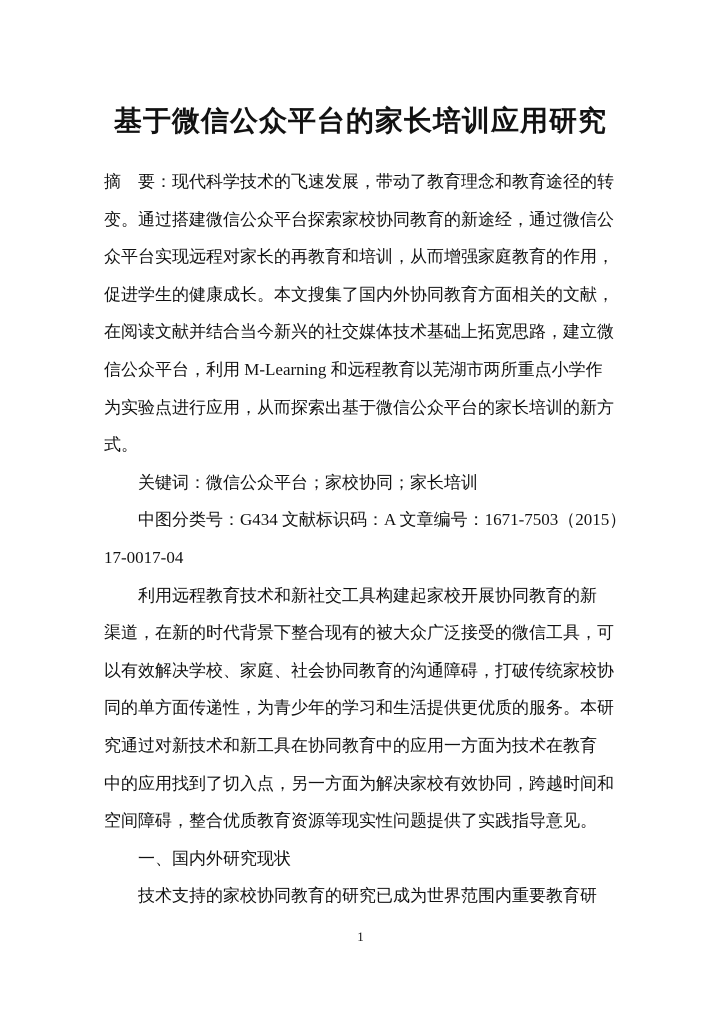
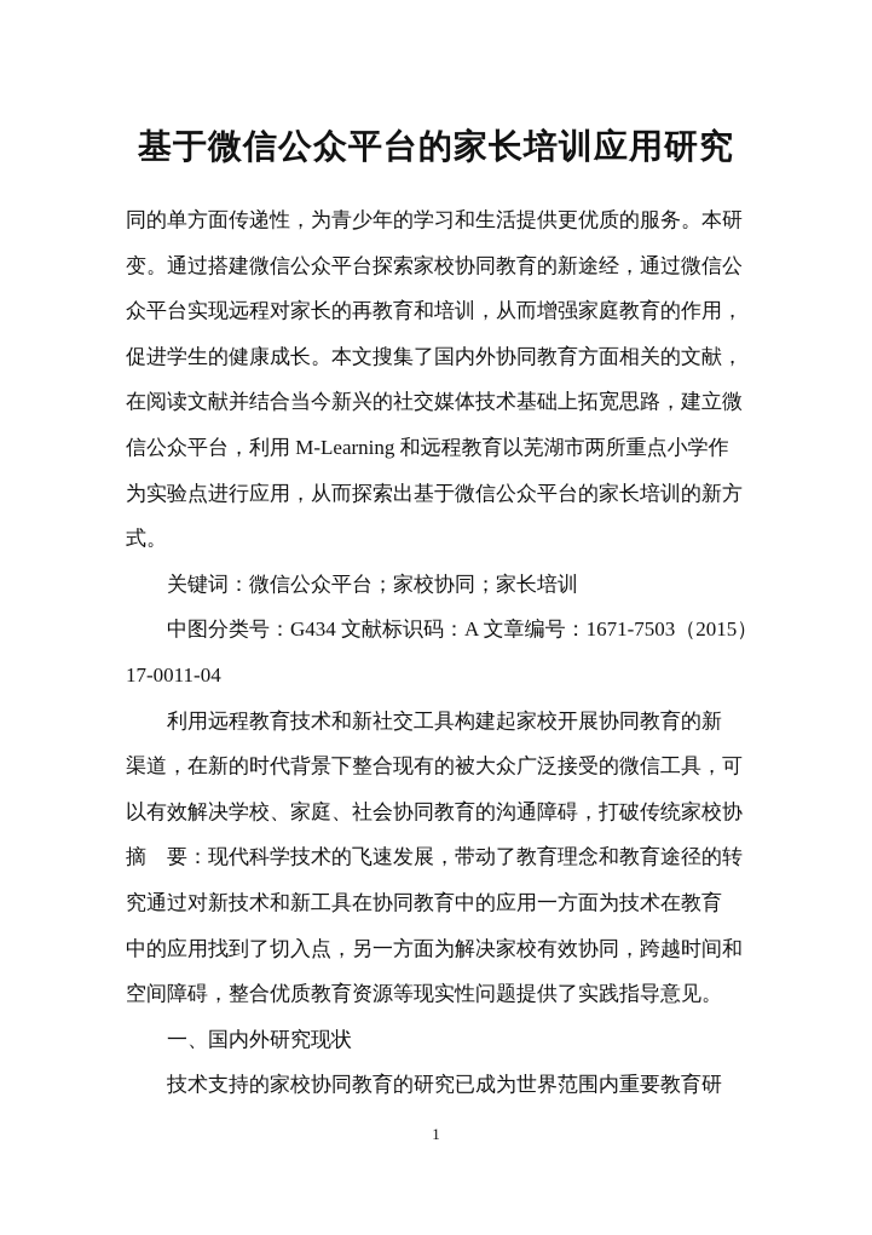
  基于微信公众平台的家长培训应用研究
- 摘 要：现代科学技术的飞速发展，带动了教育理念和教育途径的转
+ 同的单方面传递性，为青少年的学习和生活提供更优质的服务。本研
  变。通过搭建微信公众平台探索家校协同教育的新途经，通过微信公
  众平台实现远程对家长的再教育和培训，从而增强家庭教育的作用，
  促进学生的健康成长。本文搜集了国内外协同教育方面相关的文献，
  在阅读文献并结合当今新兴的社交媒体技术基础上拓宽思路，建立微
  信公众平台，利用 M-Learning 和远程教育以芜湖市两所重点小学作
  为实验点进行应用，从而探索出基于微信公众平台的家长培训的新方
  式。
  关键词：微信公众平台；家校协同；家长培训
  中图分类号：G434 文献标识码：A 文章编号：1671-7503（2015）
- 17-0017-04
+ 17-0011-04
  利用远程教育技术和新社交工具构建起家校开展协同教育的新
  渠道，在新的时代背景下整合现有的被大众广泛接受的微信工具，可
  以有效解决学校、家庭、社会协同教育的沟通障碍，打破传统家校协
- 同的单方面传递性，为青少年的学习和生活提供更优质的服务。本研
+ 摘 要：现代科学技术的飞速发展，带动了教育理念和教育途径的转
  究通过对新技术和新工具在协同教育中的应用一方面为技术在教育
  中的应用找到了切入点，另一方面为解决家校有效协同，跨越时间和
  空间障碍，整合优质教育资源等现实性问题提供了实践指导意见。
  一、国内外研究现状
  技术支持的家校协同教育的研究已成为世界范围内重要教育研
  1
